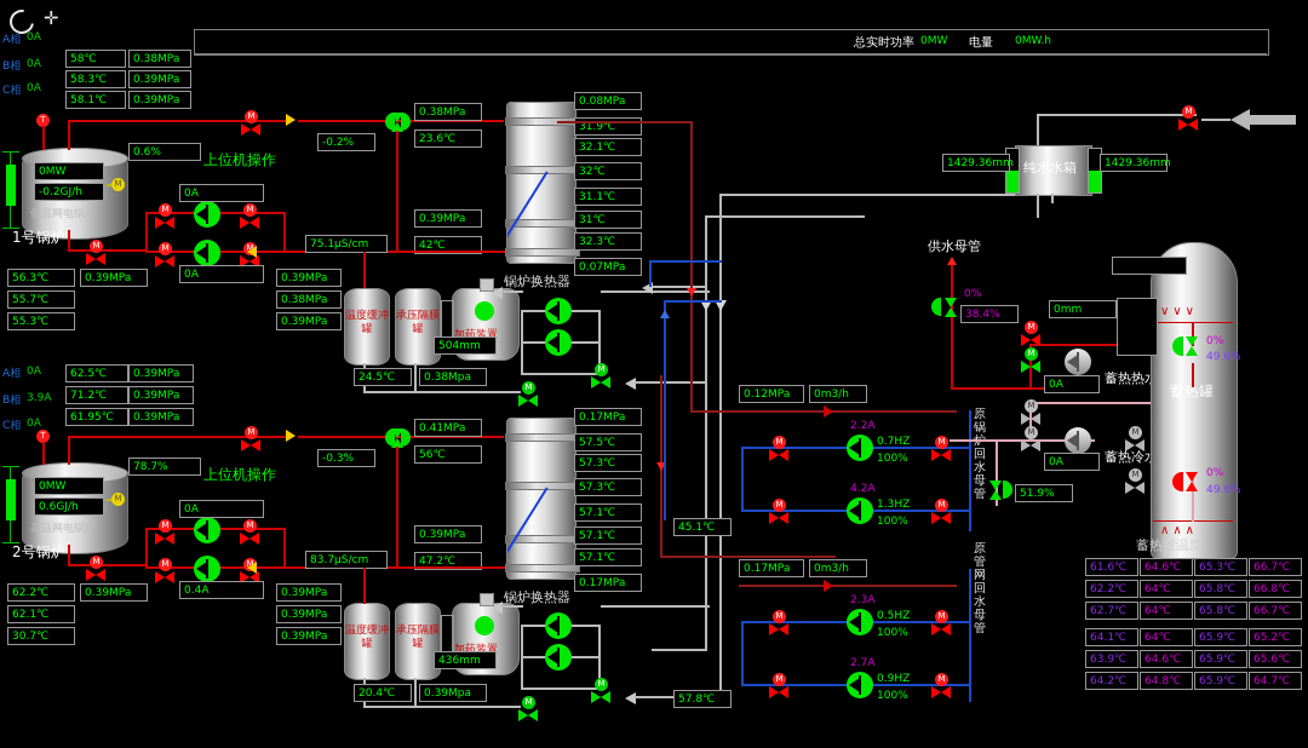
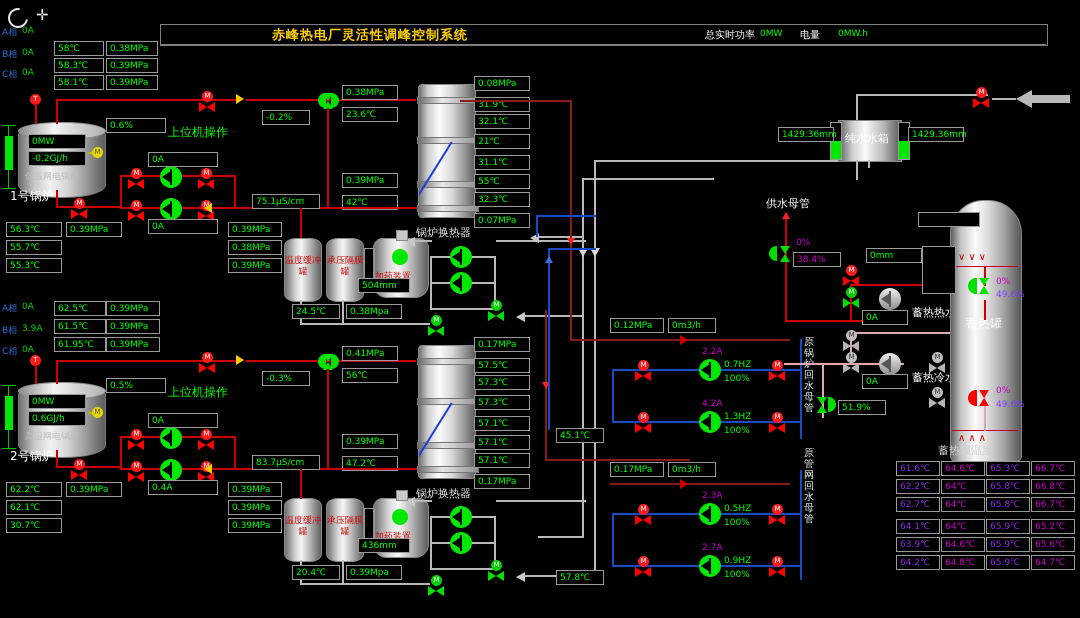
  ✛
+ 赤峰热电厂灵活性调峰控制系统
  总实时功率
  0MW
  电量
  0MW.h
  A相
  0A
  B相
  0A
  C相
  0A
  58℃
  58.3℃
  58.1℃
  0.38MPa
  0.39MPa
  0.39MPa
  0MW
  -0.2GJ/h
  低温网电锅炉
  1号锅炉
  T
  M
  0.6%
  上位机操作
  M
  M
  M
  M
  M
  M
  0A
  0A
  56.3℃
  55.7℃
  55.3℃
  0.39MPa
  -0.2%
  0.38MPa
  23.6℃
  0.39MPa
  42℃
  75.1μS/cm
  0.39MPa
  0.38MPa
  0.39MPa
  温度缓冲罐
  承压隔膜罐
  加药装置
  504mm
  24.5℃
  0.38Mpa
  锅炉换热器
  0.08MPa
  31.9℃
  32.1℃
- 32℃
+ 21℃
  31.1℃
- 31℃
+ 55℃
  32.3℃
  0.07MPa
  M
  M
  A相
  0A
  B相
  3.9A
  C相
  0A
  62.5℃
- 71.2℃
+ 61.5℃
  61.95℃
  0.39MPa
  0.39MPa
  0.39MPa
  0MW
  0.6GJ/h
  高温网电锅炉
  2号锅炉
  T
  M
- 78.7%
+ 0.5%
  上位机操作
  M
  M
  M
  M
  M
  M
  0A
  0.4A
  62.2℃
  62.1℃
  30.7℃
  0.39MPa
  -0.3%
  0.41MPa
  56℃
  0.39MPa
  47.2℃
  83.7μS/cm
  0.39MPa
  0.39MPa
  0.39MPa
  温度缓冲罐
  承压隔膜罐
  加药装置
  436mm
  20.4℃
  0.39Mpa
  锅炉换热器
  0.17MPa
  57.5℃
  57.3℃
  57.3℃
  57.1℃
  57.1℃
  57.1℃
  0.17MPa
  M
  M
  45.1℃
  57.8℃
  0.12MPa
  0m3/h
  2.2A
  0.7HZ
  100%
  4.2A
  1.3HZ
  100%
  M
  M
  M
  M
  原锅回水母管
  0.17MPa
  0m3/h
  2.3A
  0.5HZ
  100%
  2.7A
  0.9HZ
  100%
  M
  M
  M
  M
  原管网回水母管
  纯水水箱
  1429.36mm
  1429.36mm
  M
  供水母管
  0%
  38.4%
  M
  M
  0A
  M
  M
  M
  M
  0A
  51.9%
  蓄热罐
  ∨∨∨
  ∧∧∧
  0%
  49.6%
  0%
  49.6%
  0mm
  蓄热罐温度
  61.6℃
  64.6℃
  65.3℃
  66.7℃
  62.2℃
  64℃
  65.8℃
  66.8℃
  62.7℃
  64℃
  65.8℃
  66.7℃
  64.1℃
  64℃
  65.9℃
  65.2℃
  63.9℃
  64.6℃
  65.9℃
  65.6℃
  64.2℃
  64.8℃
  65.9℃
  64.7℃
